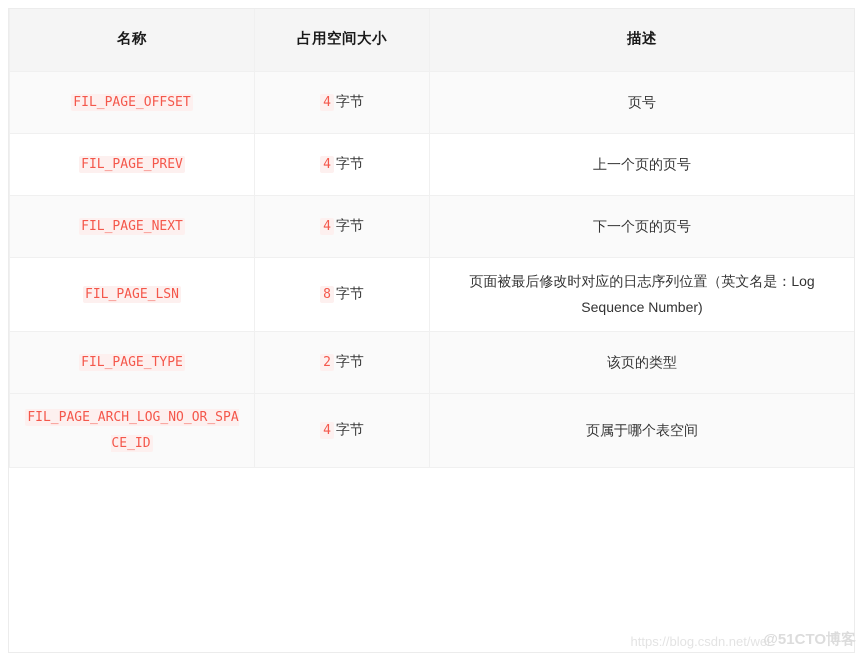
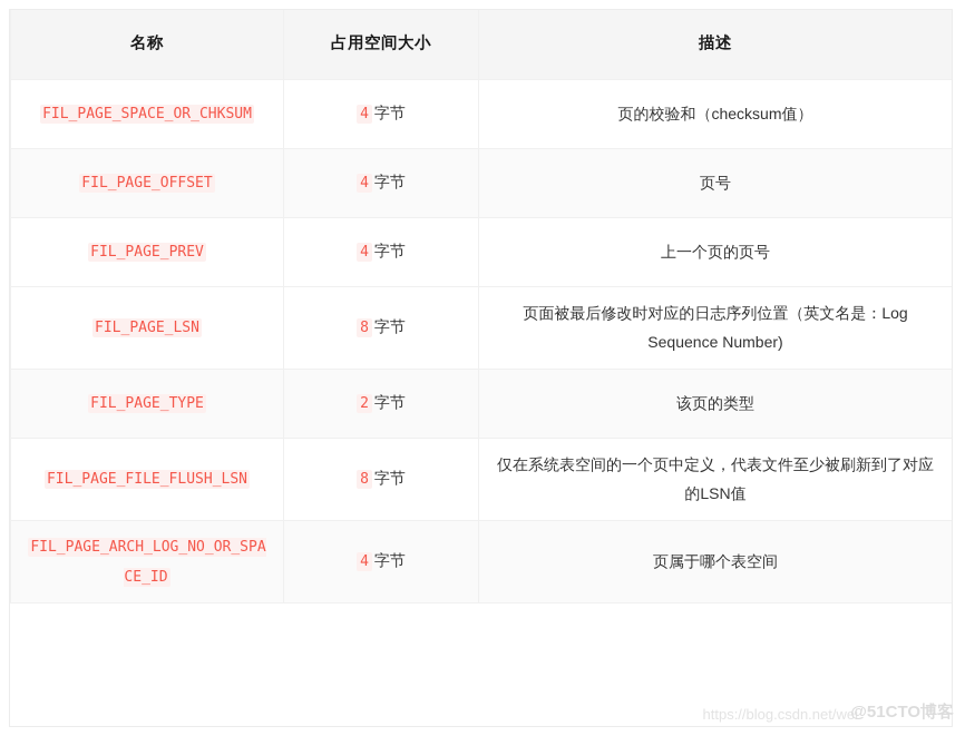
  名称	占用空间大小	描述
+ FIL_PAGE_SPACE_OR_CHKSUM	4 字节	页的校验和（checksum值）
  FIL_PAGE_OFFSET	4 字节	页号
  FIL_PAGE_PREV	4 字节	上一个页的页号
- FIL_PAGE_NEXT	4 字节	下一个页的页号
  FIL_PAGE_LSN	8 字节	页面被最后修改时对应的日志序列位置（英文名是：Log Sequence Number)
  FIL_PAGE_TYPE	2 字节	该页的类型
+ FIL_PAGE_FILE_FLUSH_LSN	8 字节	仅在系统表空间的一个页中定义，代表文件至少被刷新到了对应的LSN值
  FIL_PAGE_ARCH_LOG_NO_OR_SPACE_ID	4 字节	页属于哪个表空间
  https://blog.csdn.net/wei
  @51CTO博客
